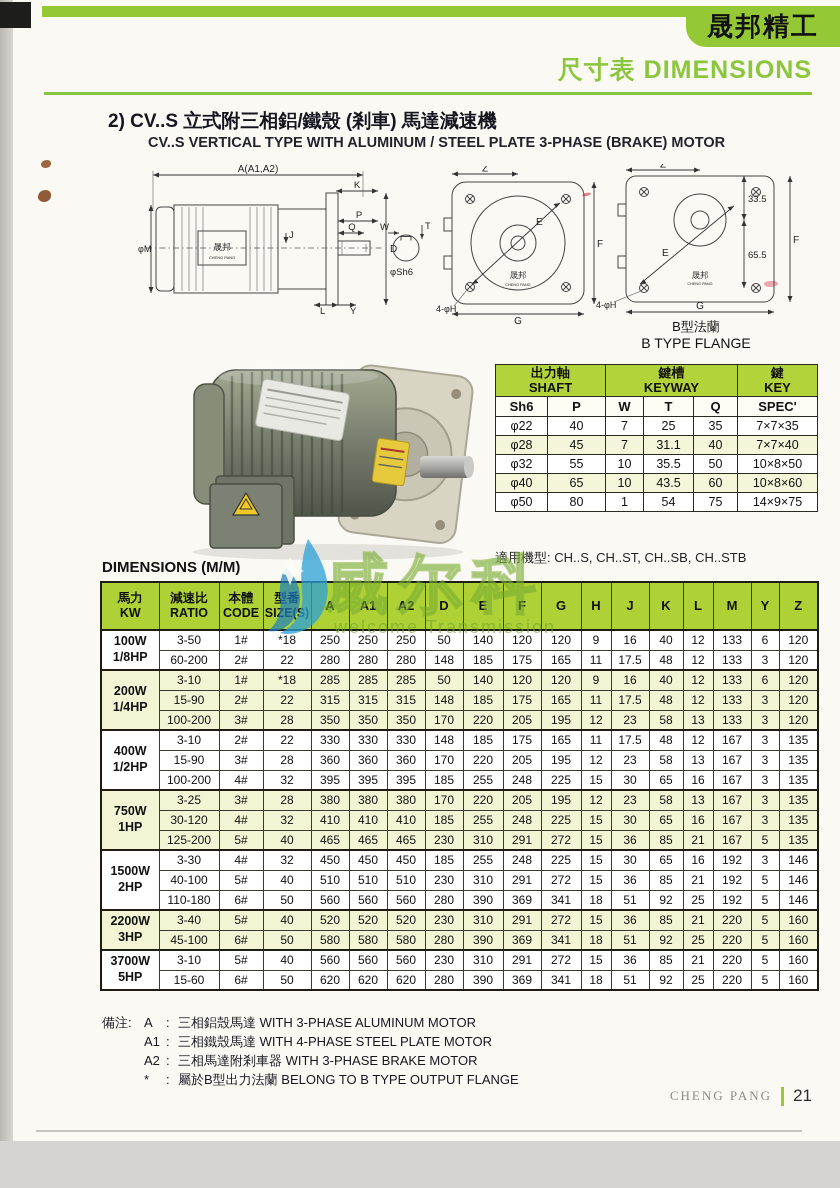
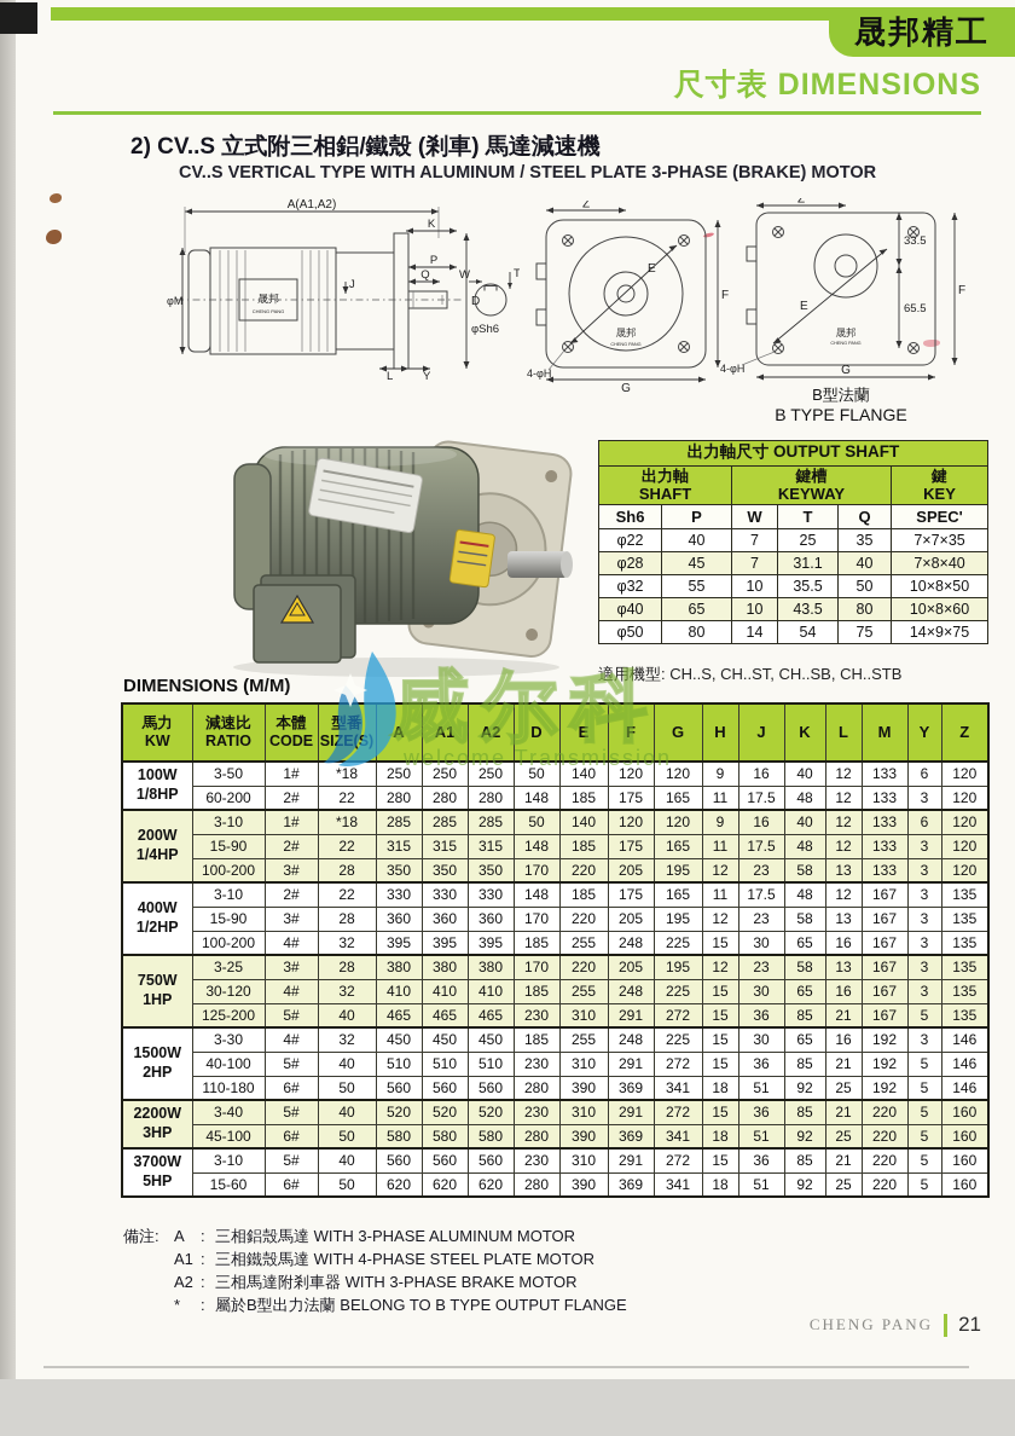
  晟邦精工
  尺寸表 DIMENSIONS
  2) CV..S 立式附三相鋁/鐵殼 (剎車) 馬達減速機
  CV..S VERTICAL TYPE WITH ALUMINUM / STEEL PLATE 3-PHASE (BRAKE) MOTOR
  A(A1,A2)
  K
  晟邦
  φM
  D
  P
  Q
  J
  L
  Y
  W
  T
  φSh6
  Z
  F
  G
  E
  4-φH
  晟邦
  Z
  33.5
  65.5
  F
  E
  G
  4-φH
  晟邦
  B型法蘭
  B TYPE FLANGE
+ 出力軸尺寸 OUTPUT SHAFT
  出力軸SHAFT	鍵槽KEYWAY	鍵KEY
  Sh6	P	W	T	Q	SPEC'
  φ22	40	7	25	35	7×7×35
- φ28	45	7	31.1	40	7×7×40
+ φ28	45	7	31.1	40	7×8×40
  φ32	55	10	35.5	50	10×8×50
- φ40	65	10	43.5	60	10×8×60
+ φ40	65	10	43.5	80	10×8×60
- φ50	80	1	54	75	14×9×75
+ φ50	80	14	54	75	14×9×75
  適用機型: CH..S, CH..ST, CH..SB, CH..STB
  DIMENSIONS (M/M)
  馬力KW	減速比RATIO	本體CODE	型番SIZE(S)	A	A1	A2	D	E	F	G	H	J	K	L	M	Y	Z
  100W1/8HP	3-50	1#	*18	250	250	250	50	140	120	120	9	16	40	12	133	6	120
  60-200	2#	22	280	280	280	148	185	175	165	11	17.5	48	12	133	3	120
  200W1/4HP	3-10	1#	*18	285	285	285	50	140	120	120	9	16	40	12	133	6	120
  15-90	2#	22	315	315	315	148	185	175	165	11	17.5	48	12	133	3	120
  100-200	3#	28	350	350	350	170	220	205	195	12	23	58	13	133	3	120
  400W1/2HP	3-10	2#	22	330	330	330	148	185	175	165	11	17.5	48	12	167	3	135
  15-90	3#	28	360	360	360	170	220	205	195	12	23	58	13	167	3	135
  100-200	4#	32	395	395	395	185	255	248	225	15	30	65	16	167	3	135
  750W1HP	3-25	3#	28	380	380	380	170	220	205	195	12	23	58	13	167	3	135
  30-120	4#	32	410	410	410	185	255	248	225	15	30	65	16	167	3	135
  125-200	5#	40	465	465	465	230	310	291	272	15	36	85	21	167	5	135
  1500W2HP	3-30	4#	32	450	450	450	185	255	248	225	15	30	65	16	192	3	146
  40-100	5#	40	510	510	510	230	310	291	272	15	36	85	21	192	5	146
  110-180	6#	50	560	560	560	280	390	369	341	18	51	92	25	192	5	146
  2200W3HP	3-40	5#	40	520	520	520	230	310	291	272	15	36	85	21	220	5	160
  45-100	6#	50	580	580	580	280	390	369	341	18	51	92	25	220	5	160
  3700W5HP	3-10	5#	40	560	560	560	230	310	291	272	15	36	85	21	220	5	160
  15-60	6#	50	620	620	620	280	390	369	341	18	51	92	25	220	5	160
  備注:
  A
  :
  三相鋁殼馬達 WITH 3-PHASE ALUMINUM MOTOR
  A1
  :
  三相鐵殼馬達 WITH 4-PHASE STEEL PLATE MOTOR
  A2
  :
  三相馬達附剎車器 WITH 3-PHASE BRAKE MOTOR
  *
  :
  屬於B型出力法蘭 BELONG TO B TYPE OUTPUT FLANGE
  CHENG PANG
  21
  威尔科
  welcome Transmission
